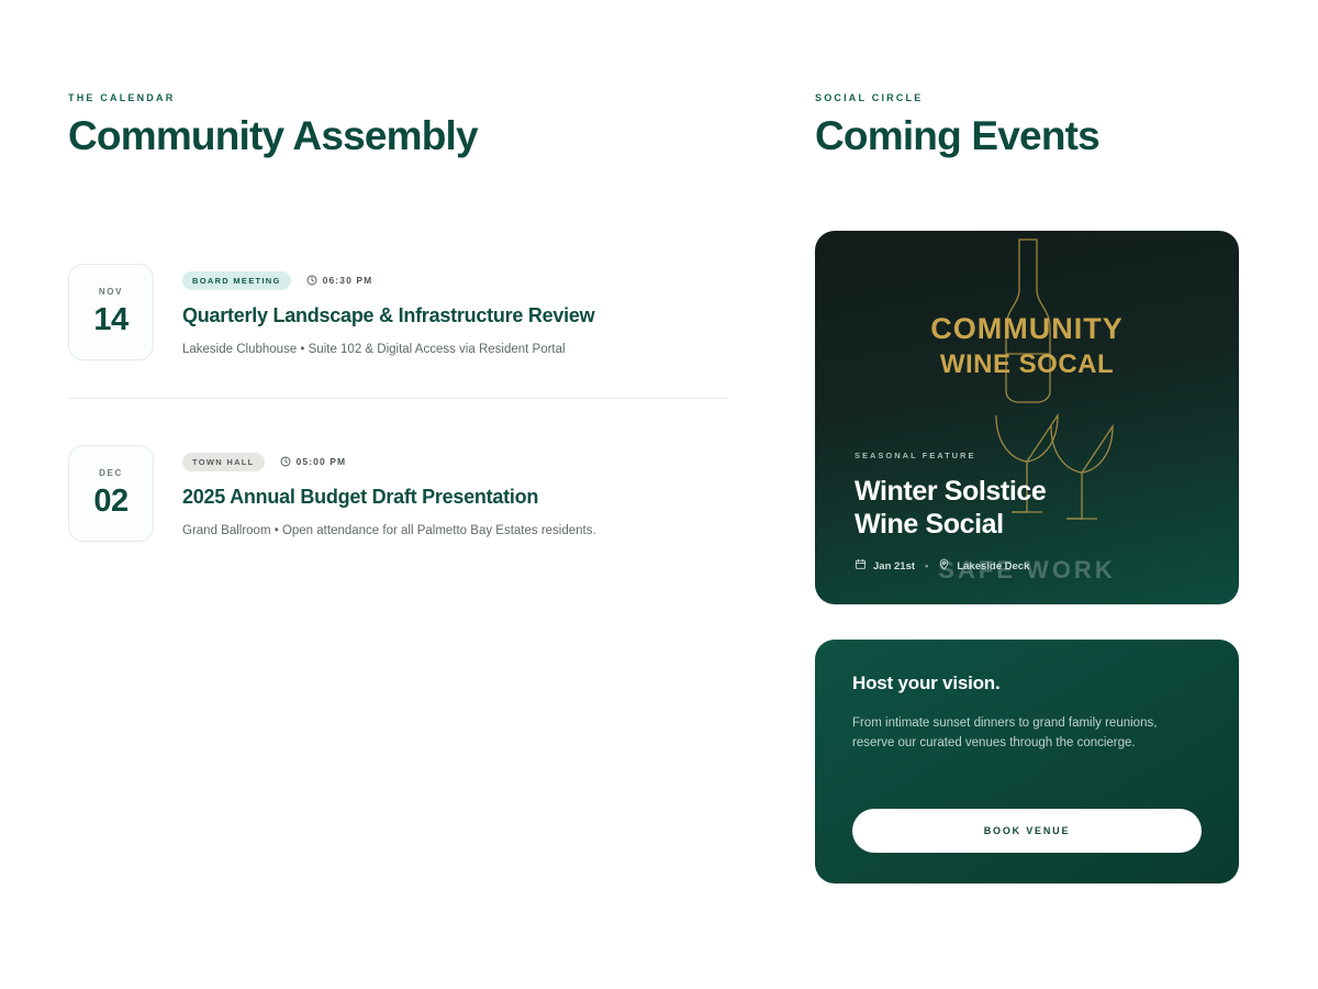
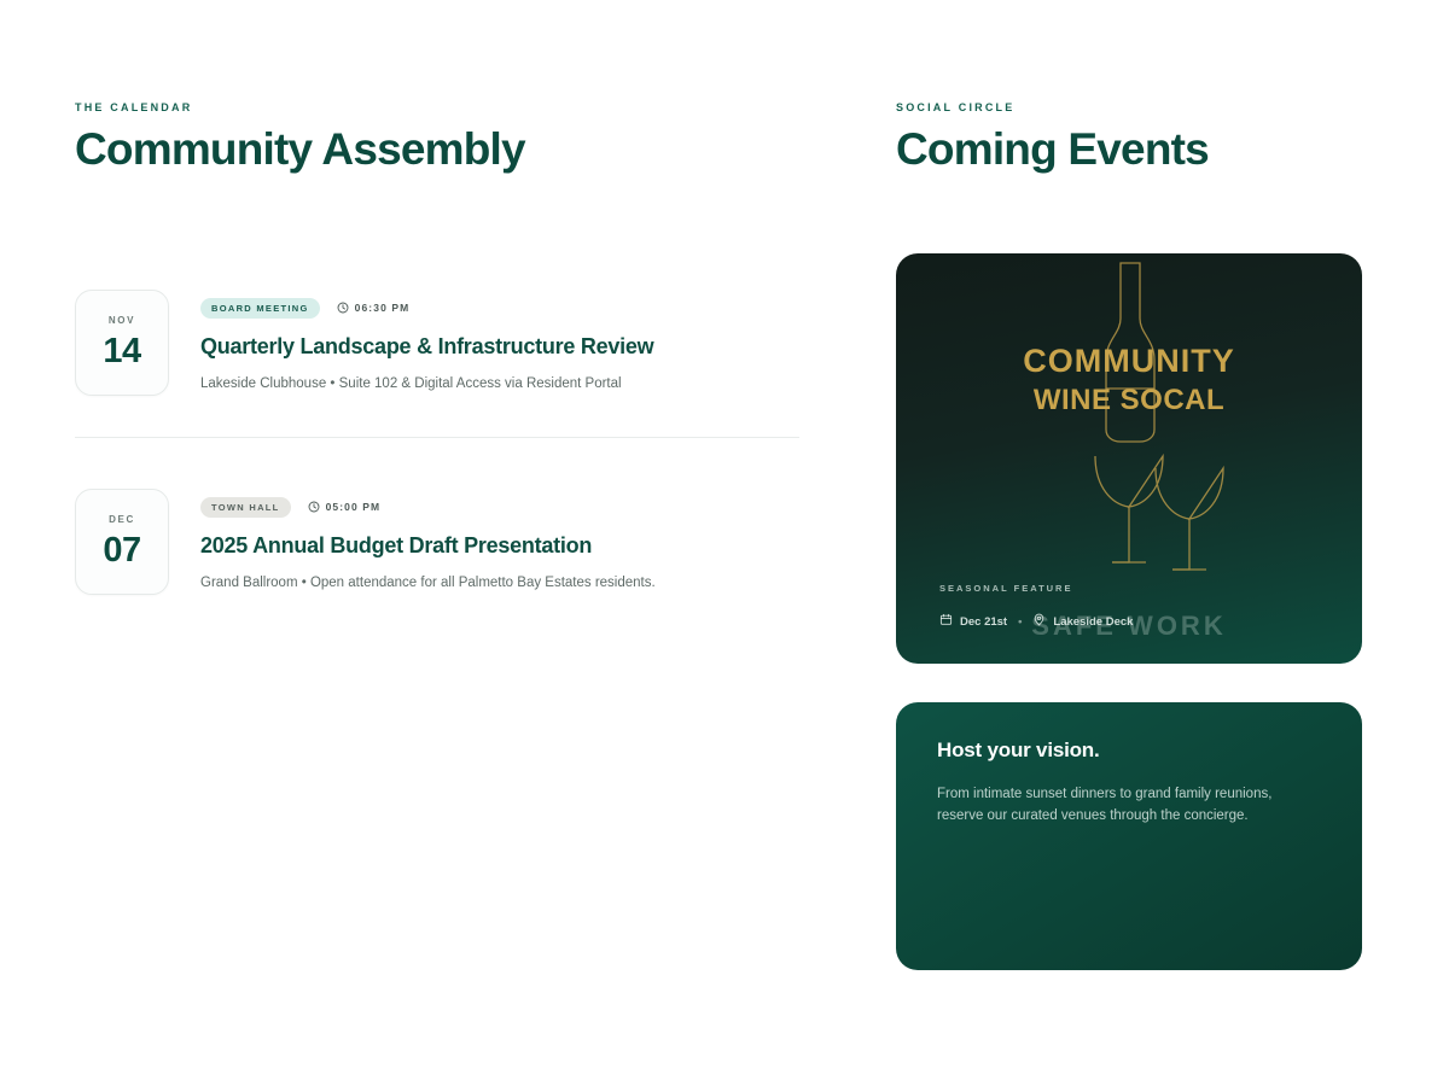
  THE CALENDAR
  Community Assembly
  NOV
  14
  BOARD MEETING
  06:30 PM
  Quarterly Landscape & Infrastructure Review
  Lakeside Clubhouse • Suite 102 & Digital Access via Resident Portal
  DEC
- 02
+ 07
  TOWN HALL
  05:00 PM
  2025 Annual Budget Draft Presentation
  Grand Ballroom • Open attendance for all Palmetto Bay Estates residents.
  SOCIAL CIRCLE
  Coming Events
  COMMUNITY
  WINE SOCAL
  SAFE WORK
  SEASONAL FEATURE
- Winter Solstice
- Wine Social
- Jan 21st
+ Dec 21st
  •
  Lakeside Deck
  Host your vision.
  From intimate sunset dinners to grand family reunions, reserve our curated venues through the concierge.
- BOOK VENUE
